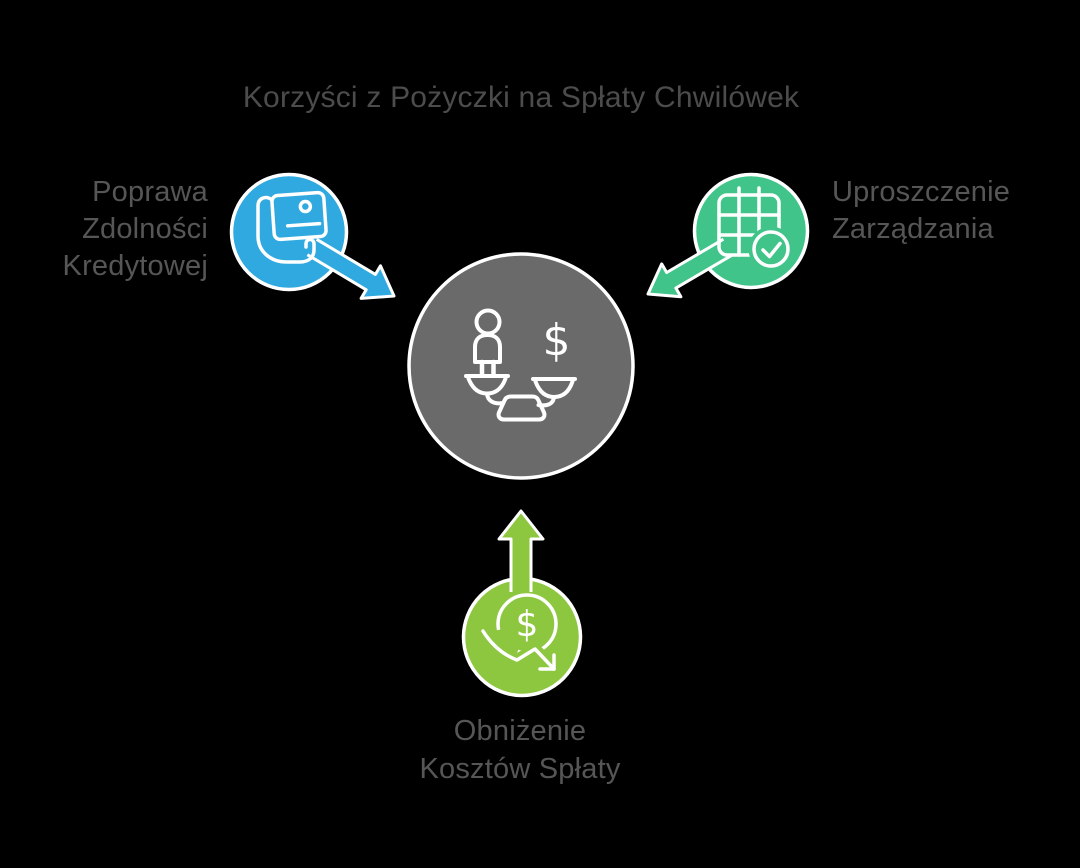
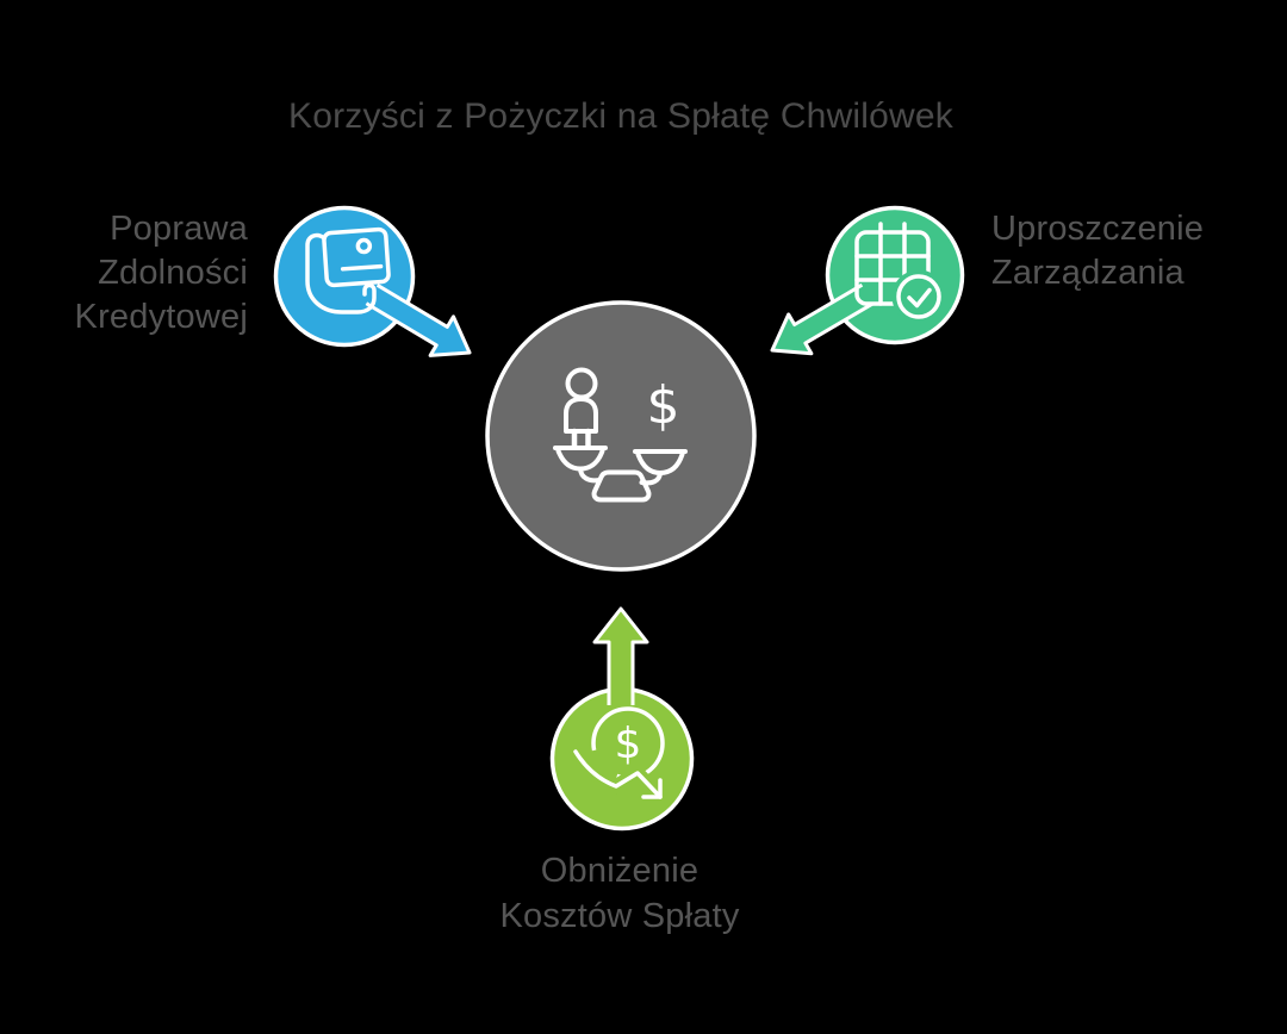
  $
  $
- Korzyści z Pożyczki na Spłaty Chwilówek
+ Korzyści z Pożyczki na Spłatę Chwilówek
  Poprawa
  Zdolności
  Kredytowej
  Uproszczenie
  Zarządzania
  Obniżenie
  Kosztów Spłaty
